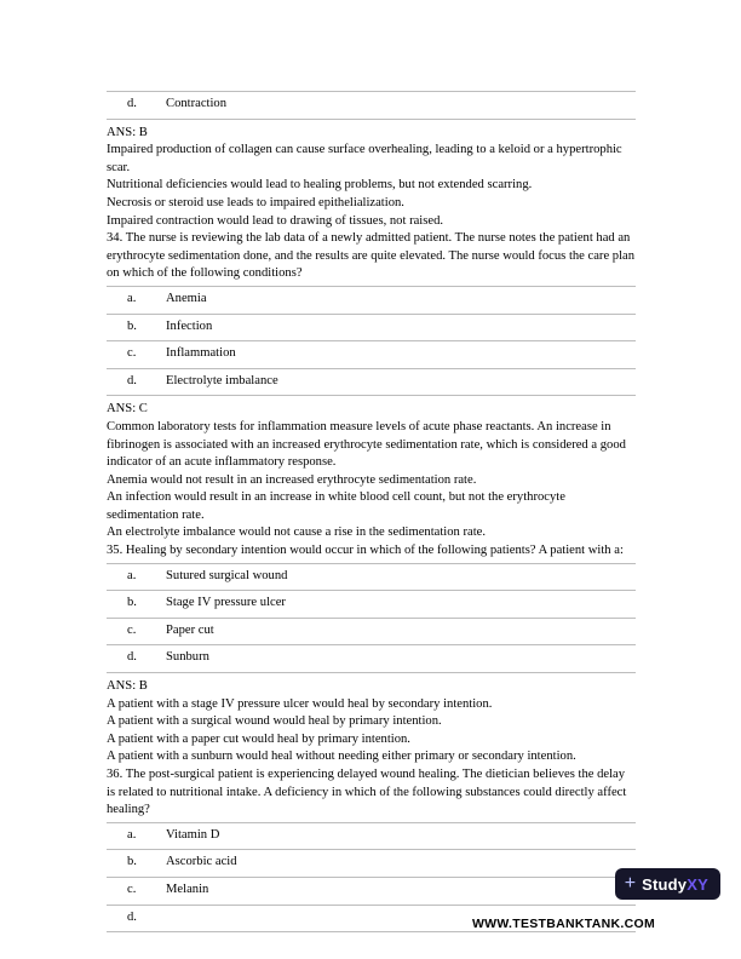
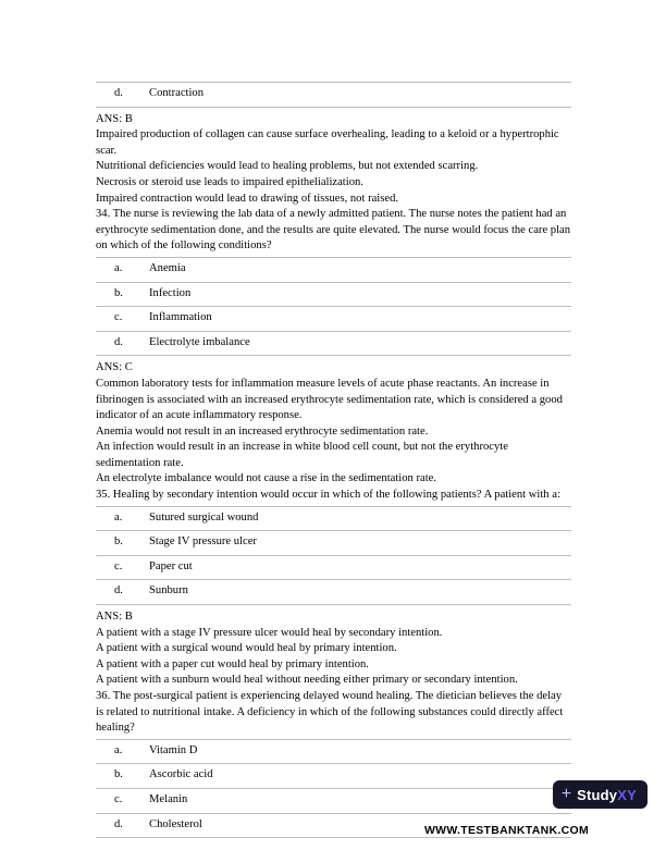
  d.
  Contraction
  ANS: B
  Impaired production of collagen can cause surface overhealing, leading to a keloid or a hypertrophic scar.
  Nutritional deficiencies would lead to healing problems, but not extended scarring.
  Necrosis or steroid use leads to impaired epithelialization.
  Impaired contraction would lead to drawing of tissues, not raised.
  34. The nurse is reviewing the lab data of a newly admitted patient. The nurse notes the patient had an erythrocyte sedimentation done, and the results are quite elevated. The nurse would focus the care plan on which of the following conditions?
  a.
  Anemia
  b.
  Infection
  c.
  Inflammation
  d.
  Electrolyte imbalance
  ANS: C
  Common laboratory tests for inflammation measure levels of acute phase reactants. An increase in fibrinogen is associated with an increased erythrocyte sedimentation rate, which is considered a good indicator of an acute inflammatory response.
  Anemia would not result in an increased erythrocyte sedimentation rate.
  An infection would result in an increase in white blood cell count, but not the erythrocyte sedimentation rate.
  An electrolyte imbalance would not cause a rise in the sedimentation rate.
  35. Healing by secondary intention would occur in which of the following patients? A patient with a:
  a.
  Sutured surgical wound
  b.
  Stage IV pressure ulcer
  c.
  Paper cut
  d.
  Sunburn
  ANS: B
  A patient with a stage IV pressure ulcer would heal by secondary intention.
  A patient with a surgical wound would heal by primary intention.
  A patient with a paper cut would heal by primary intention.
  A patient with a sunburn would heal without needing either primary or secondary intention.
  36. The post-surgical patient is experiencing delayed wound healing. The dietician believes the delay is related to nutritional intake. A deficiency in which of the following substances could directly affect healing?
  a.
  Vitamin D
  b.
  Ascorbic acid
  c.
  Melanin
  d.
+ Cholesterol
  +
  Study
  XY
  WWW.TESTBANKTANK.COM
